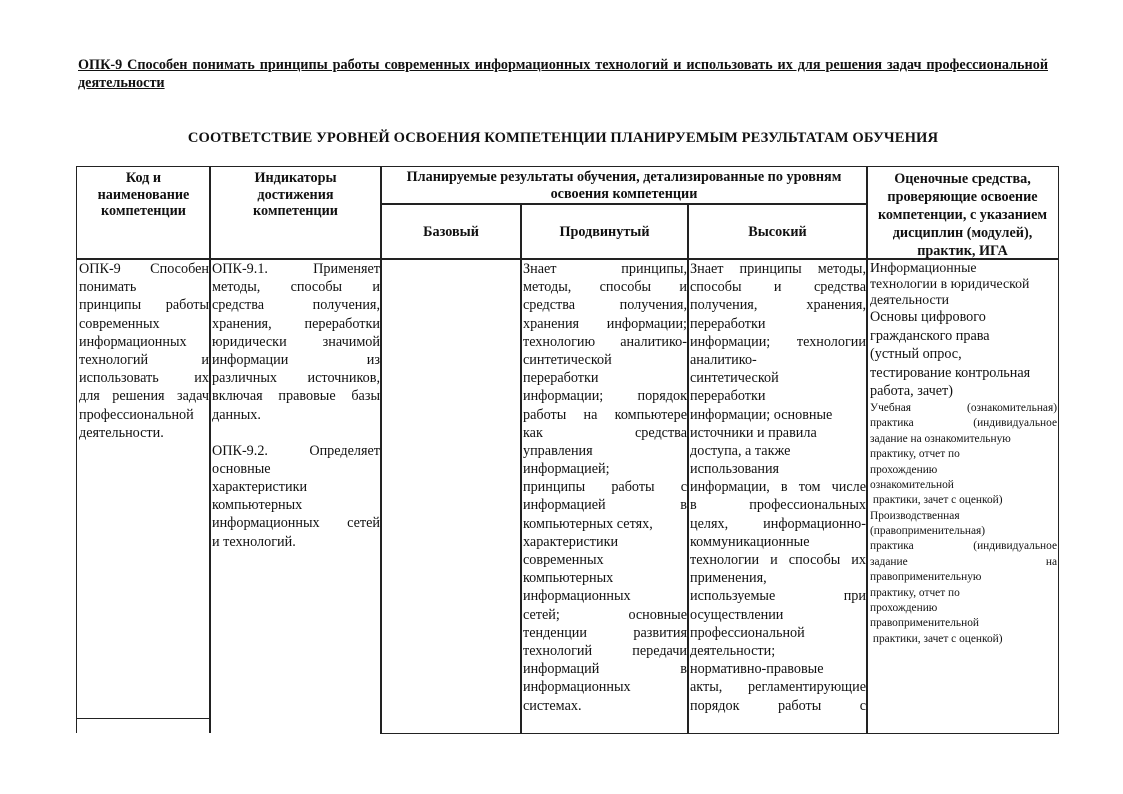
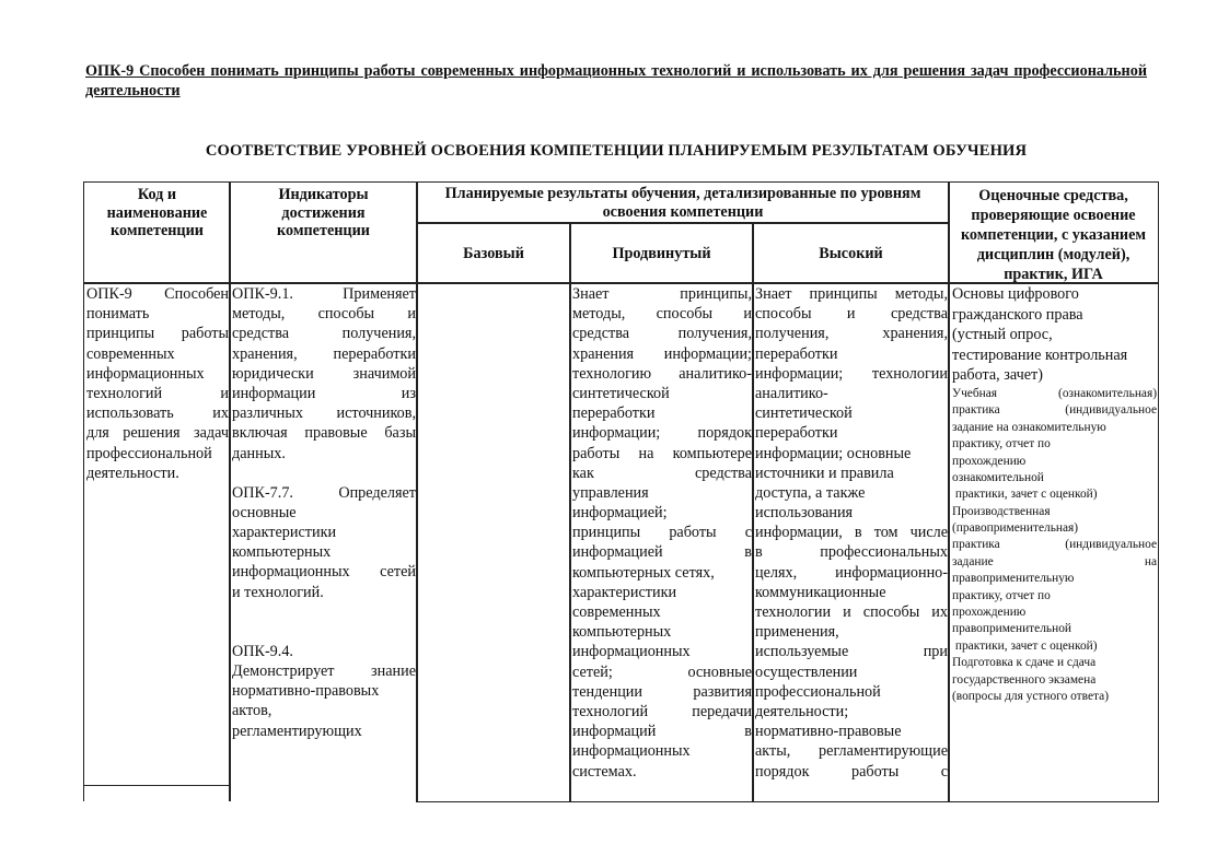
  ОПК-9 Способен понимать принципы работы современных информационных технологий и использовать их для решения задач профессиональной деятельности
  СООТВЕТСТВИЕ УРОВНЕЙ ОСВОЕНИЯ КОМПЕТЕНЦИИ ПЛАНИРУЕМЫМ РЕЗУЛЬТАТАМ ОБУЧЕНИЯ
  Код и наименование компетенции
  Индикаторы достижения компетенции
  Планируемые результаты обучения, детализированные по уровням освоения компетенции
  Базовый
  Продвинутый
  Высокий
  Оценочные средства, проверяющие освоение компетенции, с указанием дисциплин (модулей), практик, ИГА
  ОПК-9 Способен
  понимать
  принципы работы
  современных
  информационных
  технологий и
  использовать их
  для решения задач
  профессиональной
  деятельности.
  ОПК-9.1. Применяет
  методы, способы и
  средства получения,
  хранения, переработки
  юридически значимой
  информации из
  различных источников,
  включая правовые базы
  данных.
- ОПК-9.2. Определяет
+ ОПК-7.7. Определяет
  основные
  характеристики
  компьютерных
  информационных сетей
  и технологий.
+ ОПК-9.4.
+ Демонстрирует знание
+ нормативно-правовых
+ актов,
+ регламентирующих
  Знает принципы,
  методы, способы и
  средства получения,
  хранения информации;
  технологию аналитико-
  синтетической
  переработки
  информации; порядок
  работы на компьютере
  как средства
  управления
  информацией;
  принципы работы с
  информацией в
  компьютерных сетях,
  характеристики
  современных
  компьютерных
  информационных
  сетей; основные
  тенденции развития
  технологий передачи
  информаций в
  информационных
  системах.
  Знает принципы методы,
  способы и средства
  получения, хранения,
  переработки
  информации; технологии
  аналитико-
  синтетической
  переработки
  информации; основные
  источники и правила
  доступа, а также
  использования
  информации, в том числе
  в профессиональных
  целях, информационно-
  коммуникационные
  технологии и способы их
  применения,
  используемые при
  осуществлении
  профессиональной
  деятельности;
  нормативно-правовые
  акты, регламентирующие
  порядок работы с
- Информационные
- технологии в юридической
- деятельности
  Основы цифрового
  гражданского права
  (устный опрос,
  тестирование контрольная
  работа, зачет)
  Учебная (ознакомительная)
  практика (индивидуальное
  задание на ознакомительную
  практику, отчет по
  прохождению
  ознакомительной
  практики, зачет с оценкой)
  Производственная
  (правоприменительная)
  практика (индивидуальное
  задание на
  правоприменительную
  практику, отчет по
  прохождению
  правоприменительной
  практики, зачет с оценкой)
+ Подготовка к сдаче и сдача
+ государственного экзамена
+ (вопросы для устного ответа)
